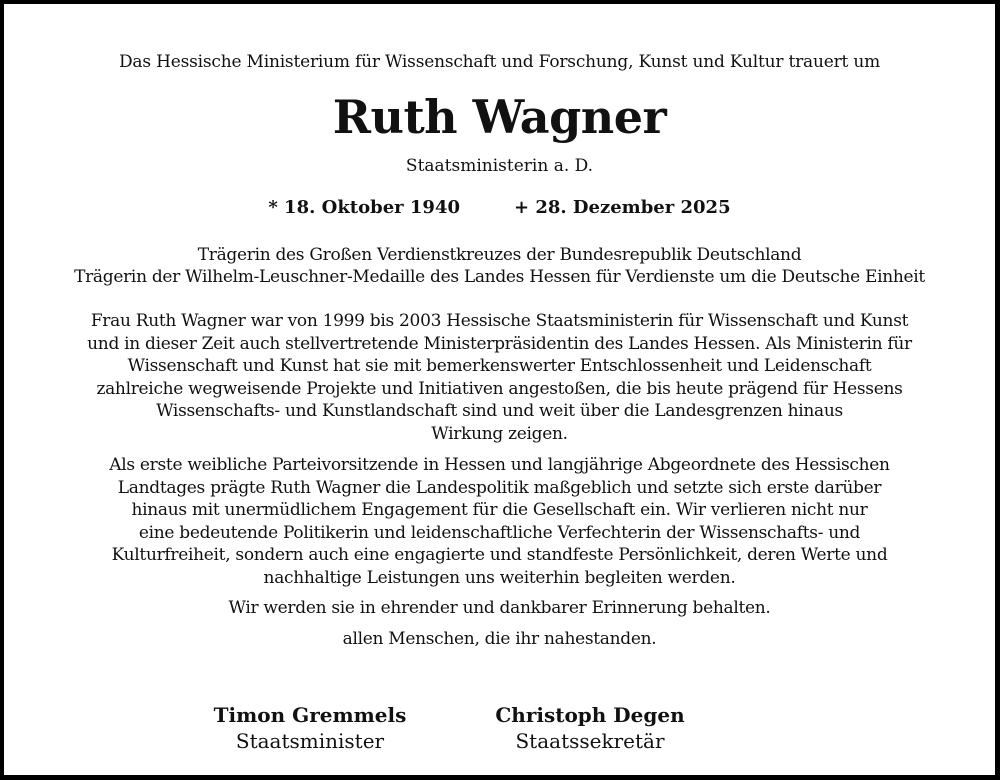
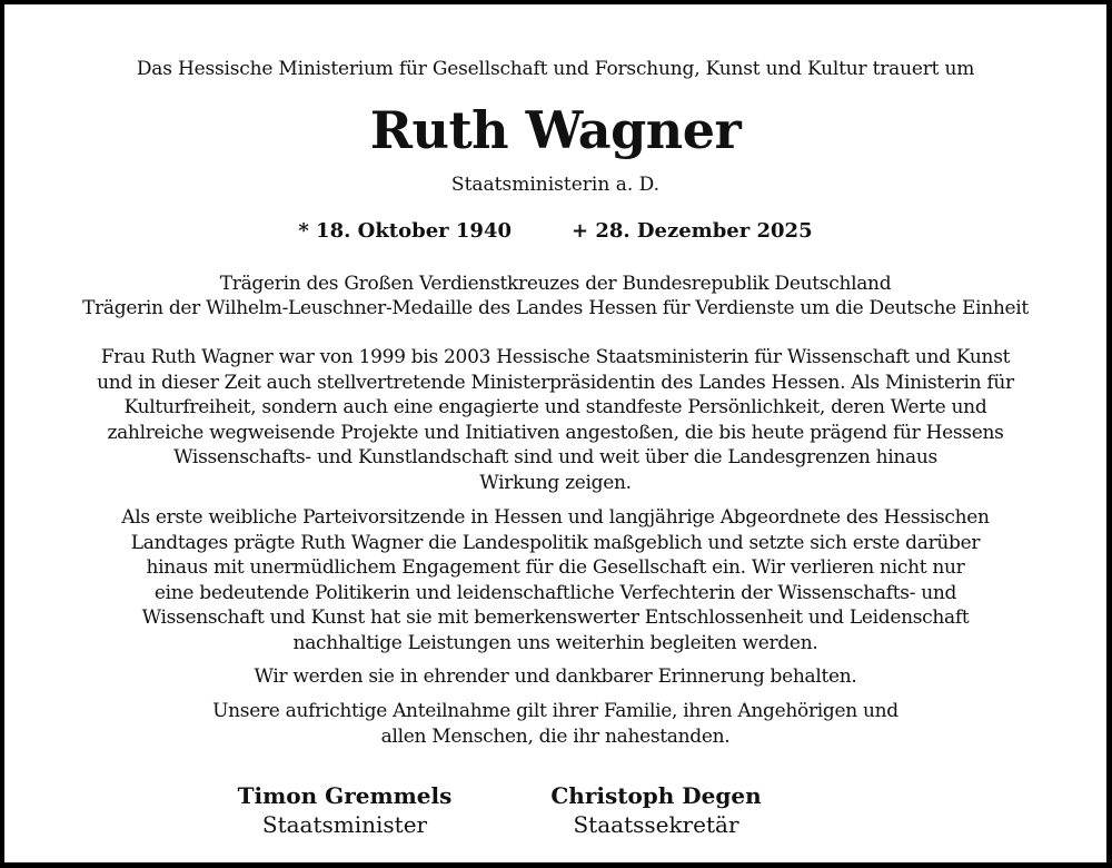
- Das Hessische Ministerium für Wissenschaft und Forschung, Kunst und Kultur trauert um
+ Das Hessische Ministerium für Gesellschaft und Forschung, Kunst und Kultur trauert um
  Ruth Wagner
  Staatsministerin a. D.
  * 18. Oktober 1940 + 28. Dezember 2025
  Trägerin des Großen Verdienstkreuzes der Bundesrepublik Deutschland
  Trägerin der Wilhelm-Leuschner-Medaille des Landes Hessen für Verdienste um die Deutsche Einheit
  Frau Ruth Wagner war von 1999 bis 2003 Hessische Staatsministerin für Wissenschaft und Kunst
  und in dieser Zeit auch stellvertretende Ministerpräsidentin des Landes Hessen. Als Ministerin für
- Wissenschaft und Kunst hat sie mit bemerkenswerter Entschlossenheit und Leidenschaft
+ Kulturfreiheit, sondern auch eine engagierte und standfeste Persönlichkeit, deren Werte und
  zahlreiche wegweisende Projekte und Initiativen angestoßen, die bis heute prägend für Hessens
  Wissenschafts- und Kunstlandschaft sind und weit über die Landesgrenzen hinaus
  Wirkung zeigen.
  Als erste weibliche Parteivorsitzende in Hessen und langjährige Abgeordnete des Hessischen
  Landtages prägte Ruth Wagner die Landespolitik maßgeblich und setzte sich erste darüber
  hinaus mit unermüdlichem Engagement für die Gesellschaft ein. Wir verlieren nicht nur
  eine bedeutende Politikerin und leidenschaftliche Verfechterin der Wissenschafts- und
- Kulturfreiheit, sondern auch eine engagierte und standfeste Persönlichkeit, deren Werte und
+ Wissenschaft und Kunst hat sie mit bemerkenswerter Entschlossenheit und Leidenschaft
  nachhaltige Leistungen uns weiterhin begleiten werden.
  Wir werden sie in ehrender und dankbarer Erinnerung behalten.
+ Unsere aufrichtige Anteilnahme gilt ihrer Familie, ihren Angehörigen und
  allen Menschen, die ihr nahestanden.
  Timon Gremmels
  Staatsminister
  Christoph Degen
  Staatssekretär
